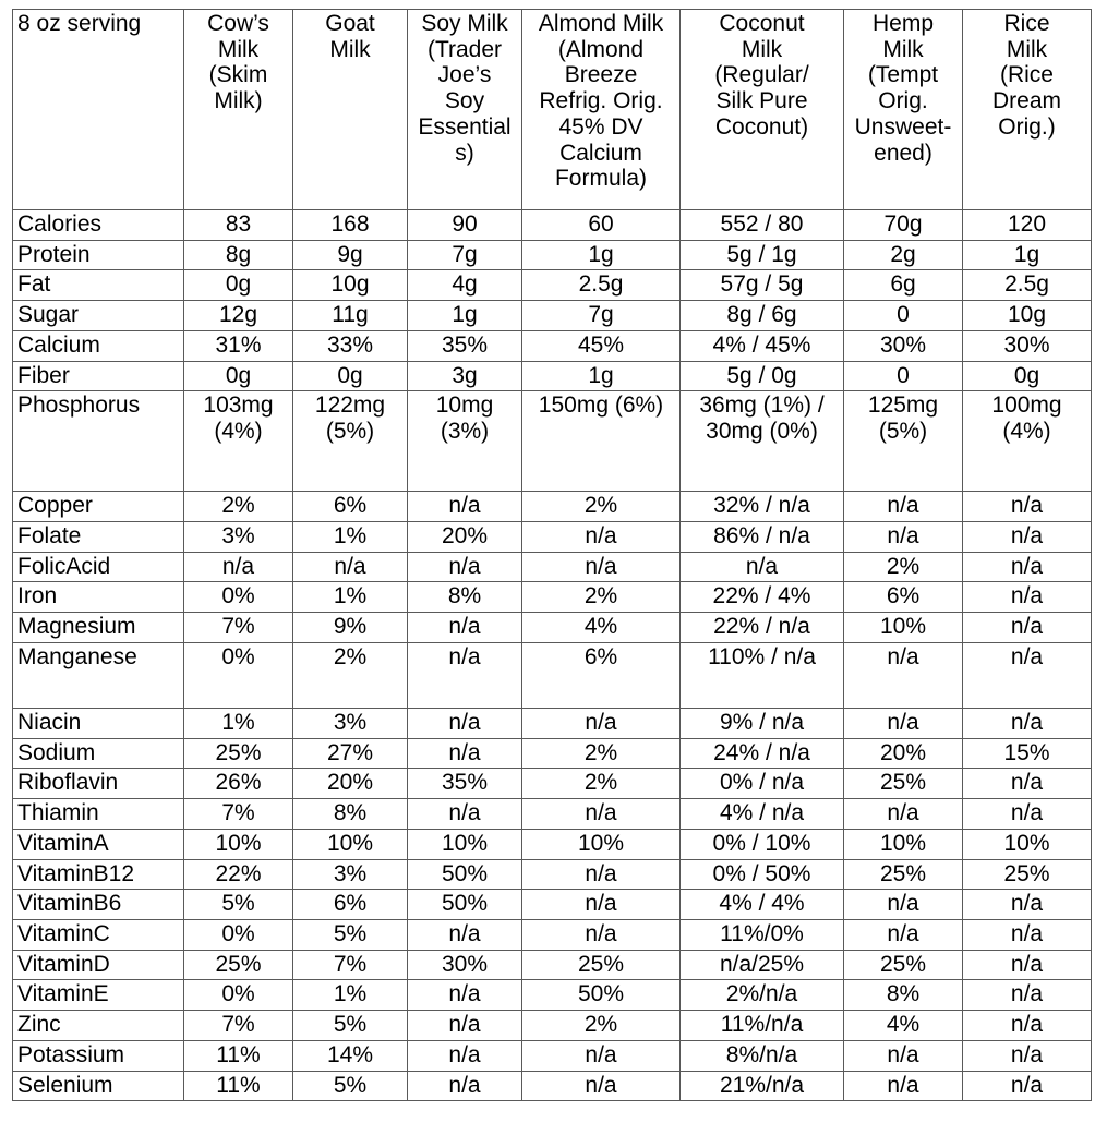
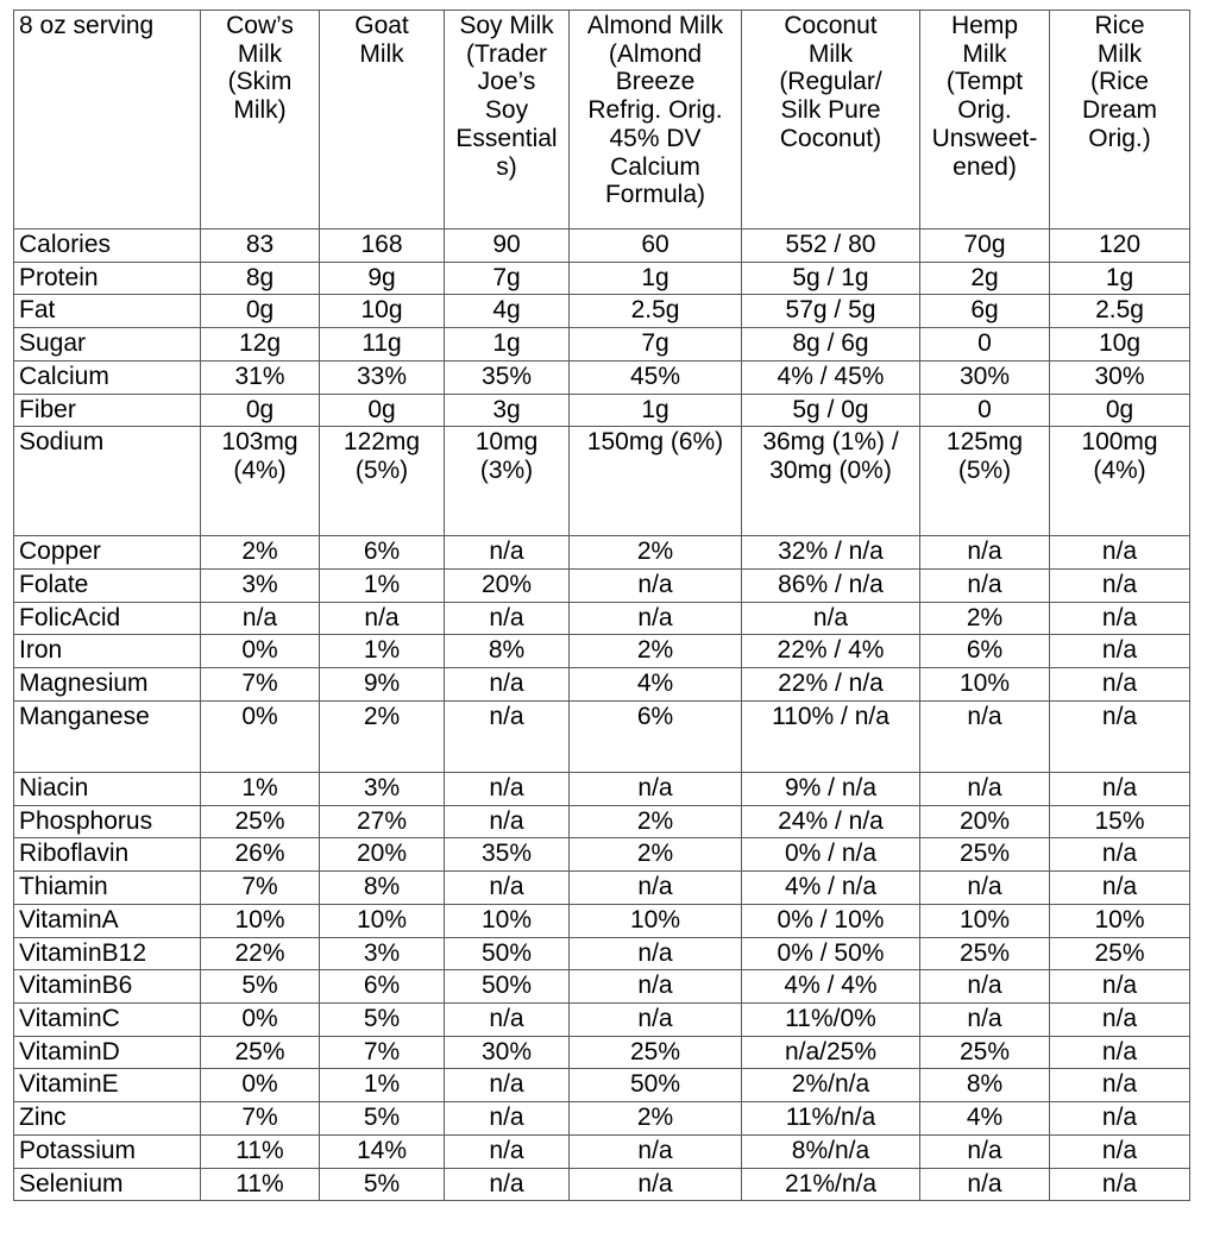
  8 oz serving	Cow’sMilk(SkimMilk)	GoatMilk	Soy Milk(TraderJoe’sSoyEssentials)	Almond Milk(AlmondBreezeRefrig. Orig.45% DVCalciumFormula)	CoconutMilk(Regular/Silk PureCoconut)	HempMilk(TemptOrig.Unsweet-ened)	RiceMilk(RiceDreamOrig.)
  Calories	83	168	90	60	552 / 80	70g	120
  Protein	8g	9g	7g	1g	5g / 1g	2g	1g
  Fat	0g	10g	4g	2.5g	57g / 5g	6g	2.5g
  Sugar	12g	11g	1g	7g	8g / 6g	0	10g
  Calcium	31%	33%	35%	45%	4% / 45%	30%	30%
  Fiber	0g	0g	3g	1g	5g / 0g	0	0g
- Phosphorus	103mg (4%)	122mg (5%)	10mg (3%)	150mg (6%)	36mg (1%) / 30mg (0%)	125mg (5%)	100mg (4%)
+ Sodium	103mg (4%)	122mg (5%)	10mg (3%)	150mg (6%)	36mg (1%) / 30mg (0%)	125mg (5%)	100mg (4%)
  Copper	2%	6%	n/a	2%	32% / n/a	n/a	n/a
  Folate	3%	1%	20%	n/a	86% / n/a	n/a	n/a
  FolicAcid	n/a	n/a	n/a	n/a	n/a	2%	n/a
  Iron	0%	1%	8%	2%	22% / 4%	6%	n/a
  Magnesium	7%	9%	n/a	4%	22% / n/a	10%	n/a
  Manganese	0%	2%	n/a	6%	110% / n/a	n/a	n/a
  Niacin	1%	3%	n/a	n/a	9% / n/a	n/a	n/a
- Sodium	25%	27%	n/a	2%	24% / n/a	20%	15%
+ Phosphorus	25%	27%	n/a	2%	24% / n/a	20%	15%
  Riboflavin	26%	20%	35%	2%	0% / n/a	25%	n/a
  Thiamin	7%	8%	n/a	n/a	4% / n/a	n/a	n/a
  VitaminA	10%	10%	10%	10%	0% / 10%	10%	10%
  VitaminB12	22%	3%	50%	n/a	0% / 50%	25%	25%
  VitaminB6	5%	6%	50%	n/a	4% / 4%	n/a	n/a
  VitaminC	0%	5%	n/a	n/a	11%/0%	n/a	n/a
  VitaminD	25%	7%	30%	25%	n/a/25%	25%	n/a
  VitaminE	0%	1%	n/a	50%	2%/n/a	8%	n/a
  Zinc	7%	5%	n/a	2%	11%/n/a	4%	n/a
  Potassium	11%	14%	n/a	n/a	8%/n/a	n/a	n/a
  Selenium	11%	5%	n/a	n/a	21%/n/a	n/a	n/a
